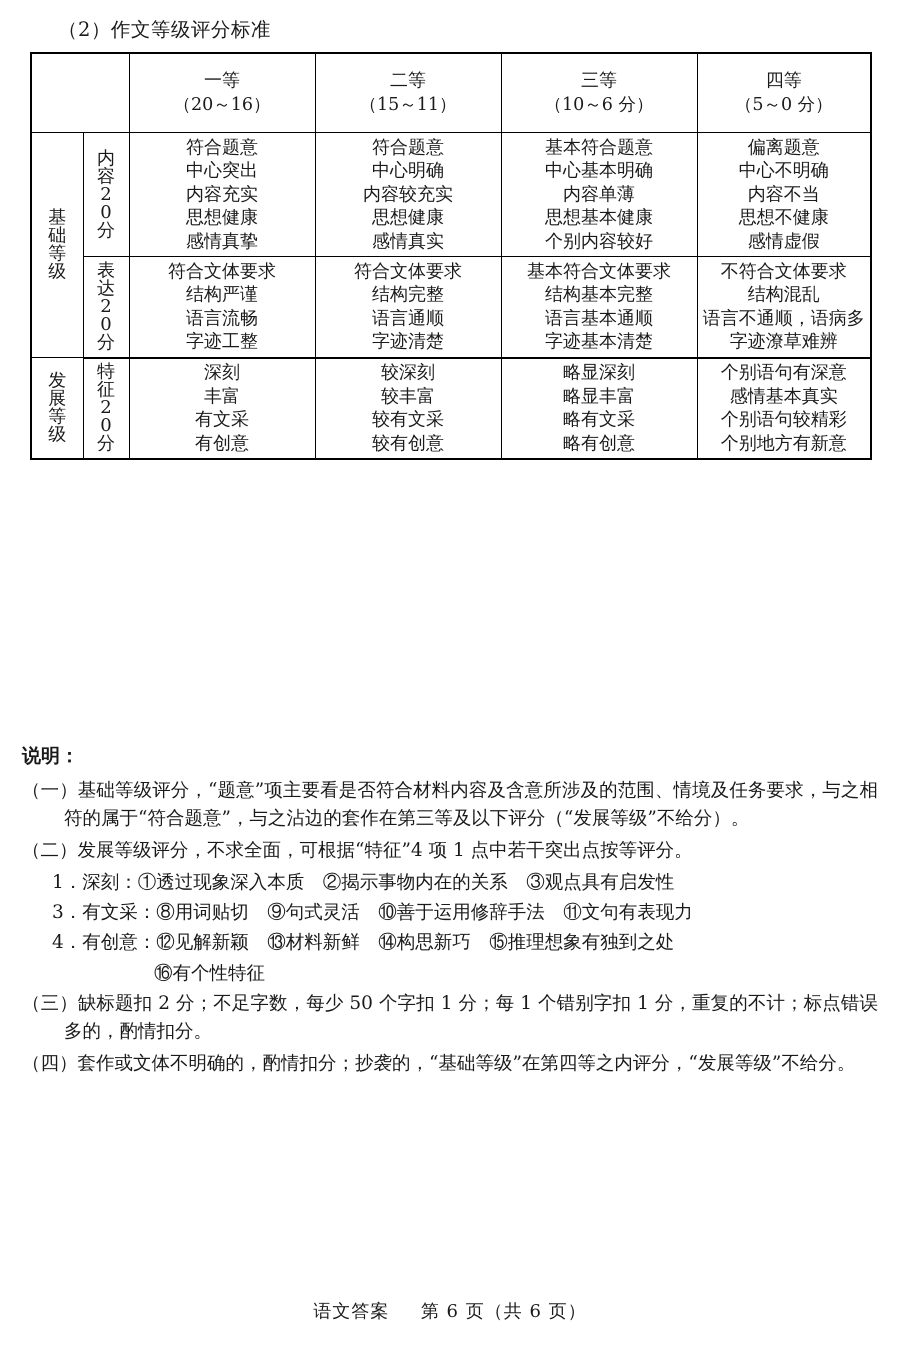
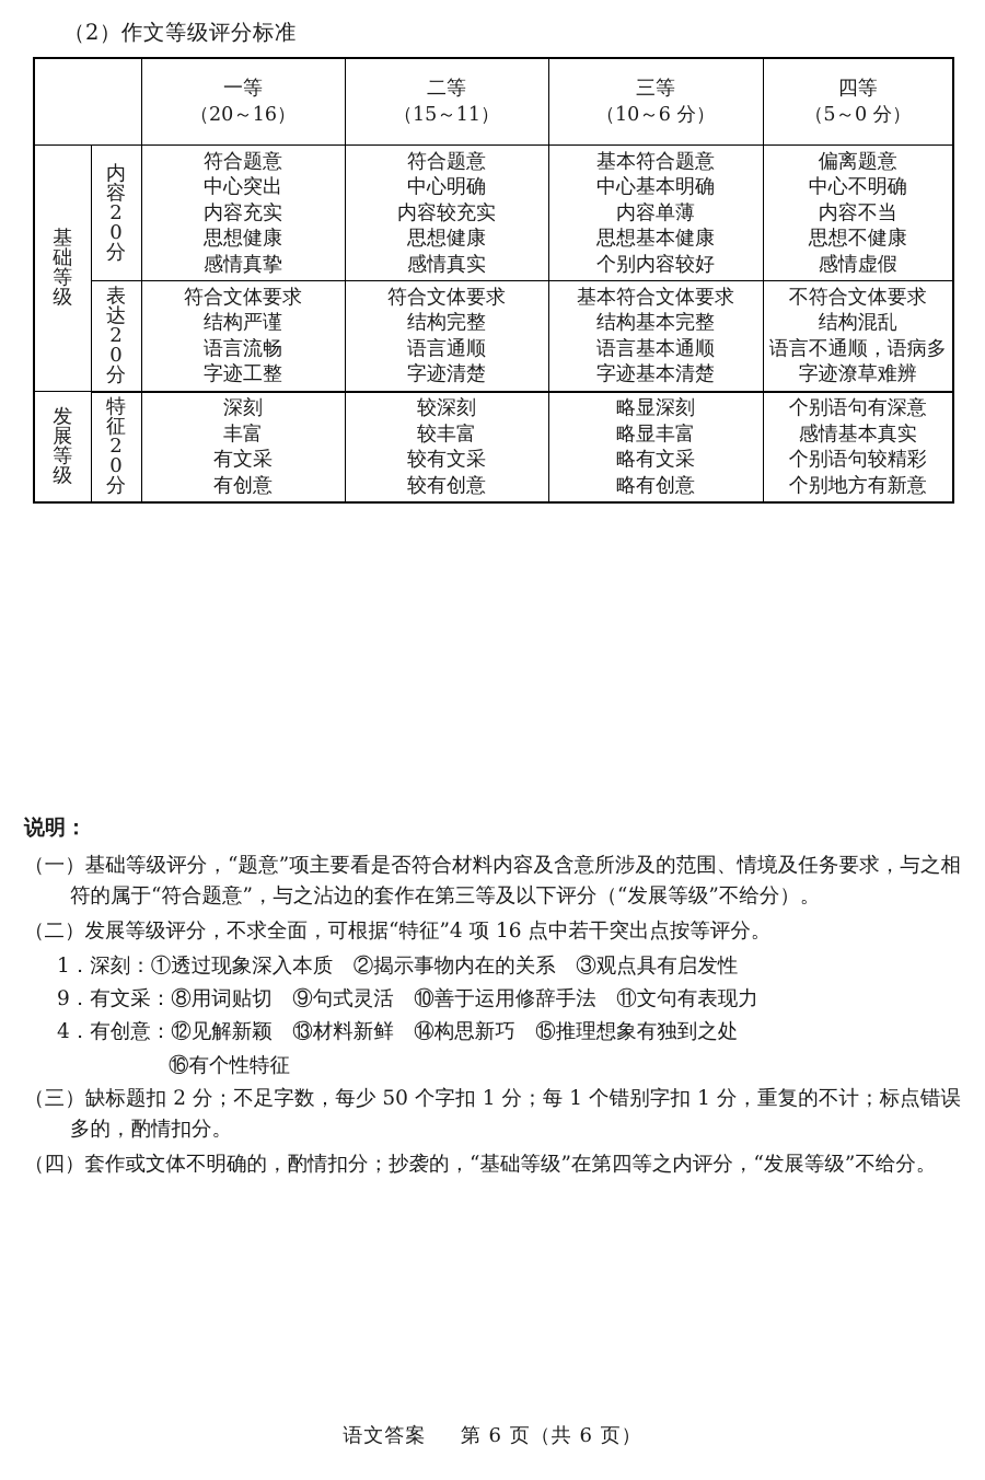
  （2）作文等级评分标准
  	一等 （20～16）	二等 （15～11）	三等 （10～6 分）	四等 （5～0 分）
  基础等级	内容20分	符合题意中心突出内容充实思想健康感情真挚	符合题意中心明确内容较充实思想健康感情真实	基本符合题意中心基本明确内容单薄思想基本健康个别内容较好	偏离题意中心不明确内容不当思想不健康感情虚假
  表达20分	符合文体要求结构严谨语言流畅字迹工整	符合文体要求结构完整语言通顺字迹清楚	基本符合文体要求结构基本完整语言基本通顺字迹基本清楚	不符合文体要求结构混乱语言不通顺，语病多字迹潦草难辨
  发展等级	特征20分	深刻丰富有文采有创意	较深刻较丰富较有文采较有创意	略显深刻略显丰富略有文采略有创意	个别语句有深意感情基本真实个别语句较精彩个别地方有新意
  说明：
  （一）基础等级评分，“题意”项主要看是否符合材料内容及含意所涉及的范围、情境及任务要求，与之相符的属于“符合题意”，与之沾边的套作在第三等及以下评分（“发展等级”不给分）。
- （二）发展等级评分，不求全面，可根据“特征”4 项 1 点中若干突出点按等评分。
+ （二）发展等级评分，不求全面，可根据“特征”4 项 16 点中若干突出点按等评分。
  1．深刻：①透过现象深入本质 ②揭示事物内在的关系 ③观点具有启发性
- 3．有文采：⑧用词贴切 ⑨句式灵活 ⑩善于运用修辞手法 ⑪文句有表现力
+ 9．有文采：⑧用词贴切 ⑨句式灵活 ⑩善于运用修辞手法 ⑪文句有表现力
  4．有创意：⑫见解新颖 ⑬材料新鲜 ⑭构思新巧 ⑮推理想象有独到之处
  ⑯有个性特征
  （三）缺标题扣 2 分；不足字数，每少 50 个字扣 1 分；每 1 个错别字扣 1 分，重复的不计；标点错误多的，酌情扣分。
  （四）套作或文体不明确的，酌情扣分；抄袭的，“基础等级”在第四等之内评分，“发展等级”不给分。
  语文答案 第 6 页（共 6 页）
